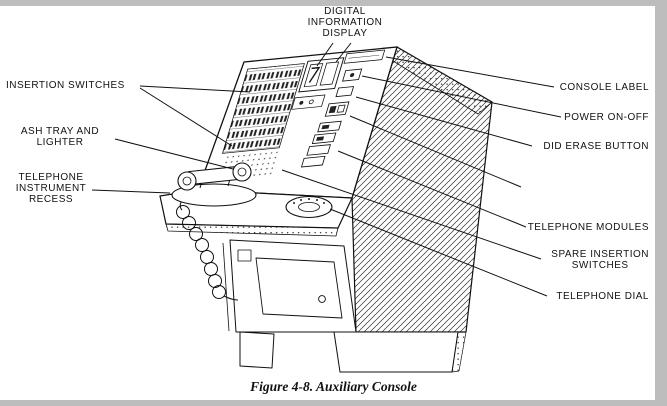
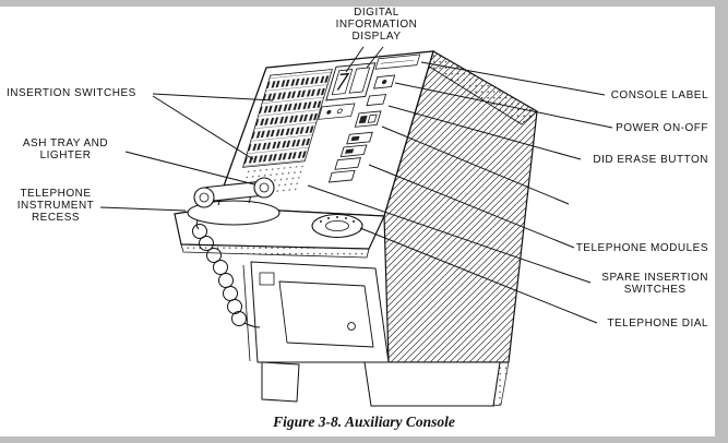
  DIGITAL
  INFORMATION
  DISPLAY
  INSERTION SWITCHES
  ASH TRAY AND
  LIGHTER
  TELEPHONE
  INSTRUMENT
  RECESS
  CONSOLE LABEL
  POWER ON-OFF
  DID ERASE BUTTON
  TELEPHONE MODULES
  SPARE INSERTION
  SWITCHES
  TELEPHONE DIAL
- Figure 4-8. Auxiliary Console
+ Figure 3-8. Auxiliary Console
